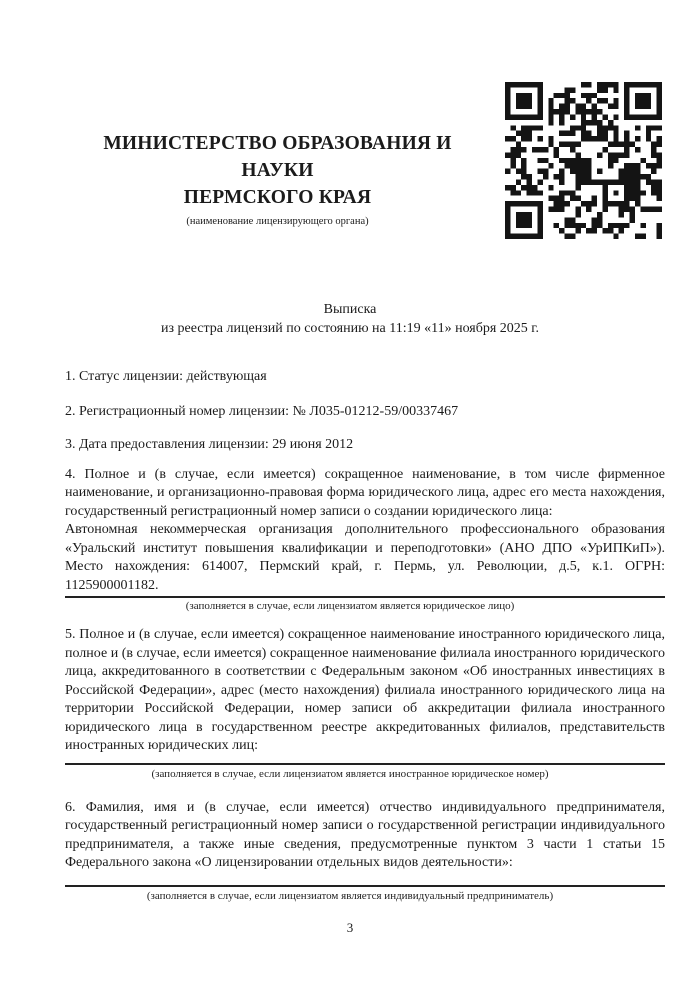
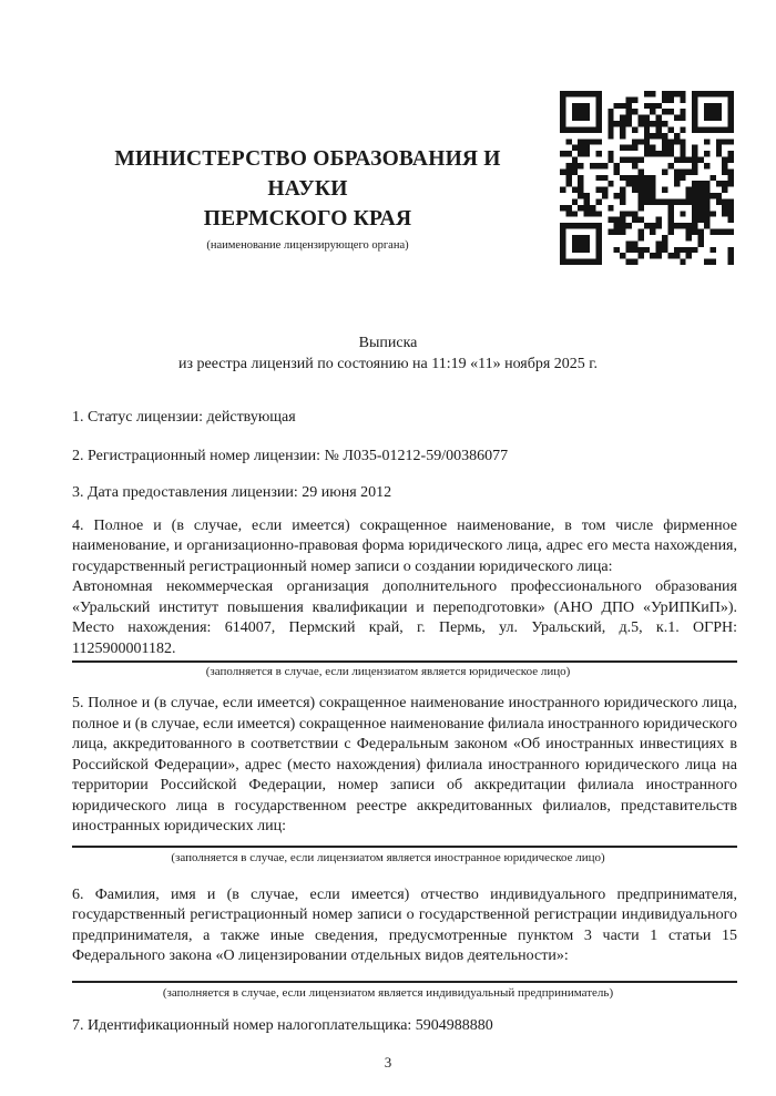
  МИНИСТЕРСТВО ОБРАЗОВАНИЯ И НАУКИ
  ПЕРМСКОГО КРАЯ
  (наименование лицензирующего органа)
  Выписка
  из реестра лицензий по состоянию на 11:19 «11» ноября 2025 г.
  1. Статус лицензии: действующая
- 2. Регистрационный номер лицензии: № Л035-01212-59/00337467
+ 2. Регистрационный номер лицензии: № Л035-01212-59/00386077
  3. Дата предоставления лицензии: 29 июня 2012
  4. Полное и (в случае, если имеется) сокращенное наименование, в том числе фирменное наименование, и организационно-правовая форма юридического лица, адрес его места нахождения, государственный регистрационный номер записи о создании юридического лица:
- Автономная некоммерческая организация дополнительного профессионального образования «Уральский институт повышения квалификации и переподготовки» (АНО ДПО «УрИПКиП»). Место нахождения: 614007, Пермский край, г. Пермь, ул. Революции, д.5, к.1. ОГРН: 1125900001182.
+ Автономная некоммерческая организация дополнительного профессионального образования «Уральский институт повышения квалификации и переподготовки» (АНО ДПО «УрИПКиП»). Место нахождения: 614007, Пермский край, г. Пермь, ул. Уральский, д.5, к.1. ОГРН: 1125900001182.
  (заполняется в случае, если лицензиатом является юридическое лицо)
  5. Полное и (в случае, если имеется) сокращенное наименование иностранного юридического лица, полное и (в случае, если имеется) сокращенное наименование филиала иностранного юридического лица, аккредитованного в соответствии с Федеральным законом «Об иностранных инвестициях в Российской Федерации», адрес (место нахождения) филиала иностранного юридического лица на территории Российской Федерации, номер записи об аккредитации филиала иностранного юридического лица в государственном реестре аккредитованных филиалов, представительств иностранных юридических лиц:
- (заполняется в случае, если лицензиатом является иностранное юридическое номер)
+ (заполняется в случае, если лицензиатом является иностранное юридическое лицо)
  6. Фамилия, имя и (в случае, если имеется) отчество индивидуального предпринимателя, государственный регистрационный номер записи о государственной регистрации индивидуального предпринимателя, а также иные сведения, предусмотренные пунктом 3 части 1 статьи 15 Федерального закона «О лицензировании отдельных видов деятельности»:
  (заполняется в случае, если лицензиатом является индивидуальный предприниматель)
+ 7. Идентификационный номер налогоплательщика: 5904988880
  3
